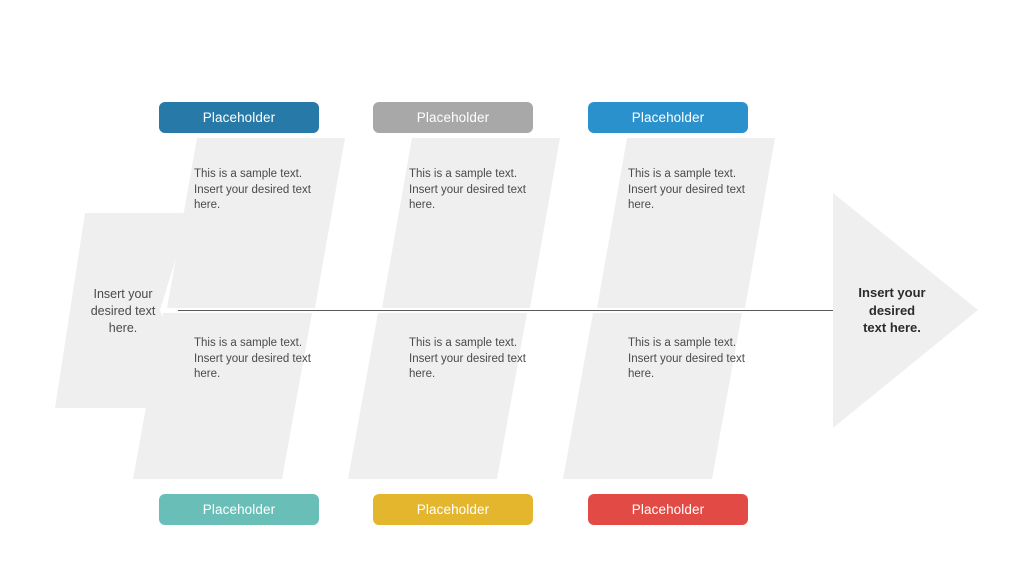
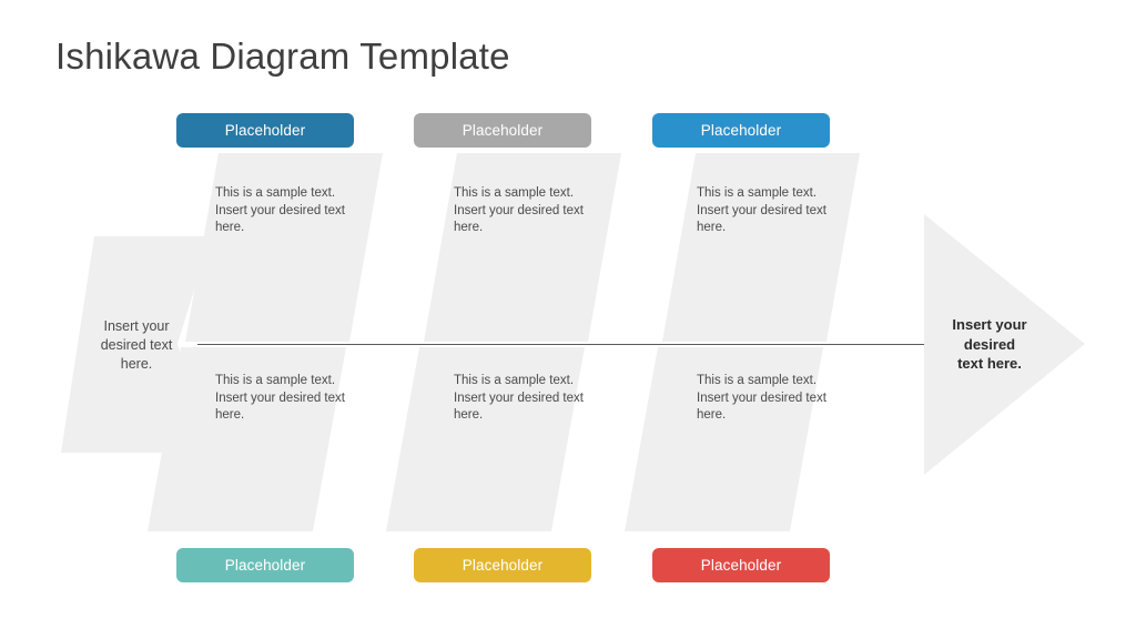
+ Ishikawa Diagram Template
  Insert your
  desired text
  here.
  Insert your
  desired
  text here.
  This is a sample text.
  Insert your desired text
  here.
  This is a sample text.
  Insert your desired text
  here.
  This is a sample text.
  Insert your desired text
  here.
  This is a sample text.
  Insert your desired text
  here.
  This is a sample text.
  Insert your desired text
  here.
  This is a sample text.
  Insert your desired text
  here.
  Placeholder
  Placeholder
  Placeholder
  Placeholder
  Placeholder
  Placeholder
